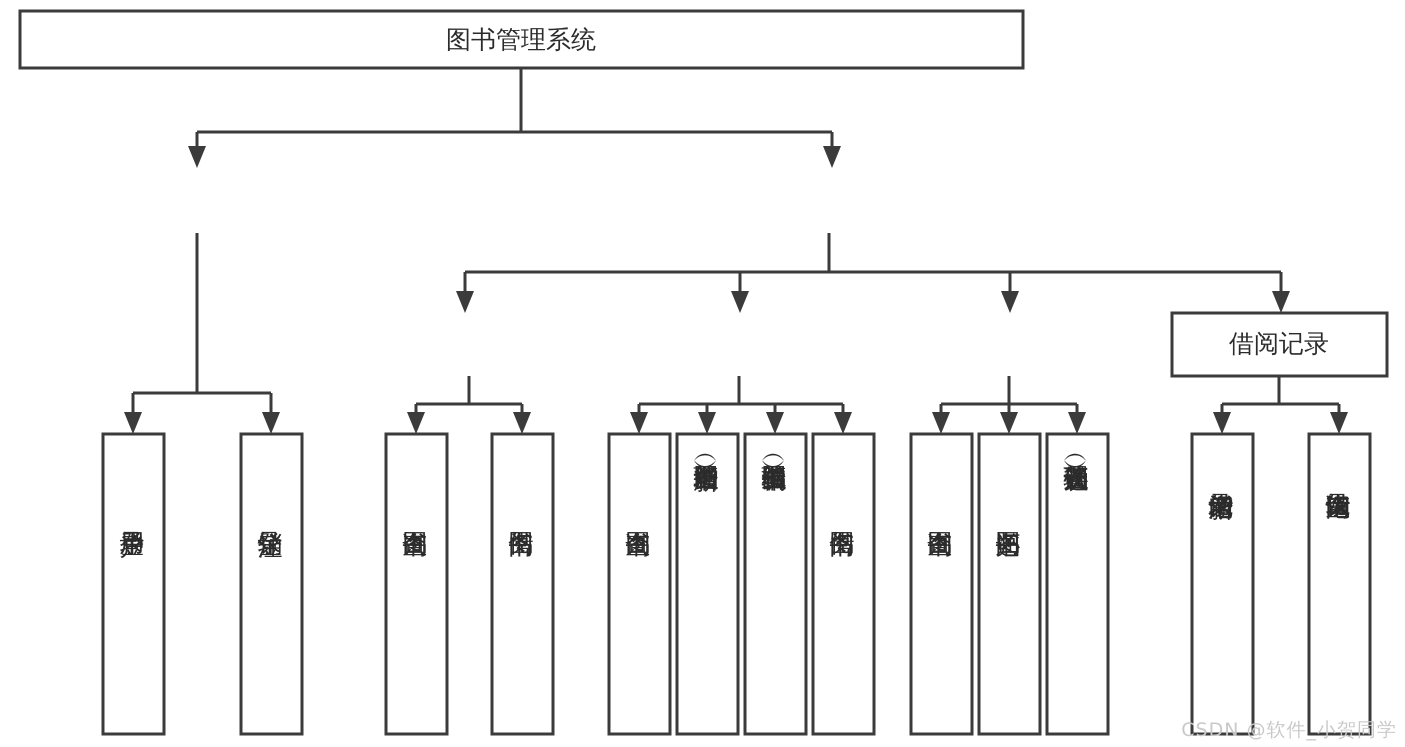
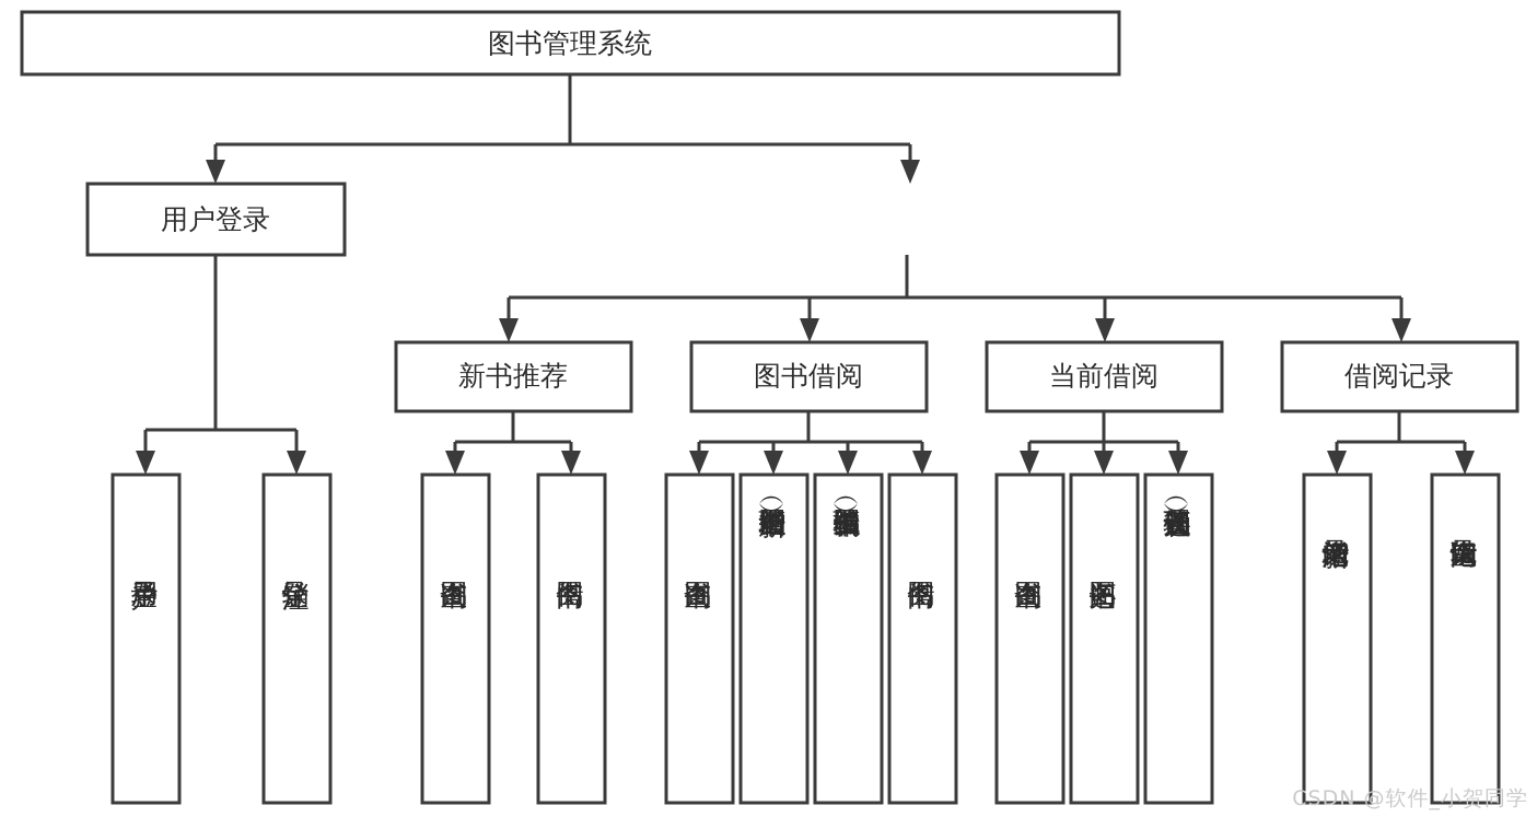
  图书管理系统
+ 用户登录
+ 新书推荐
+ 图书借阅
+ 当前借阅
  借阅记录
  CSDN @软件_小贺同学
